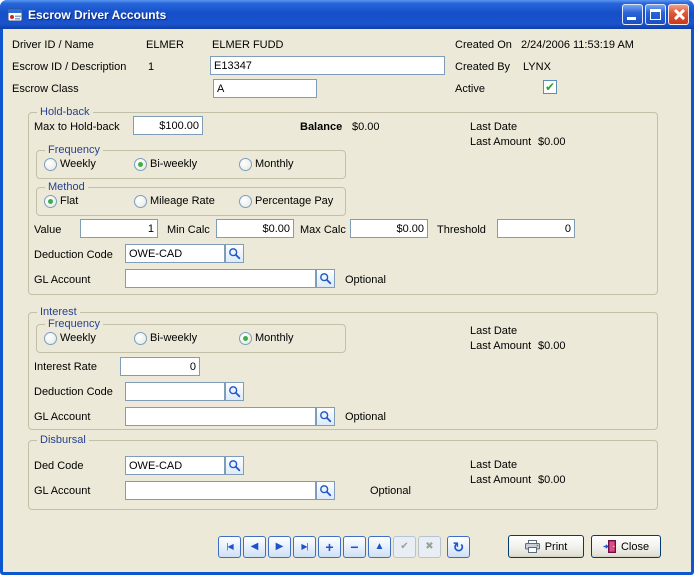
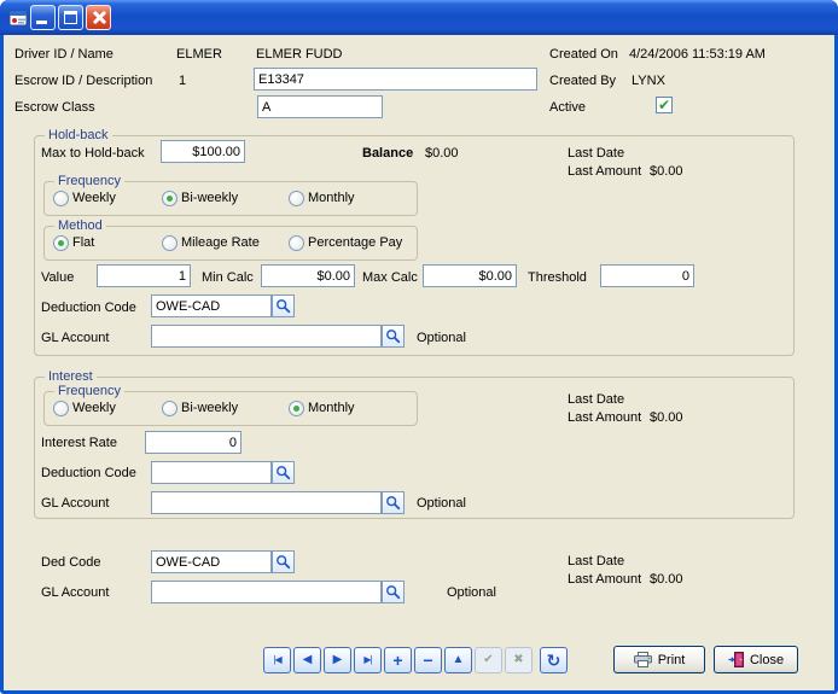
- Escrow Driver Accounts
  Driver ID / Name
  ELMER
  ELMER FUDD
  Created On
- 2/24/2006 11:53:19 AM
+ 4/24/2006 11:53:19 AM
  Escrow ID / Description
  1
  E13347
  Created By
  LYNX
  Escrow Class
  A
  Active
  ✔
  Hold-back
  Max to Hold-back
  $100.00
  Balance
  $0.00
  Last Date
  Last Amount
  $0.00
  Frequency
  Weekly
  Bi-weekly
  Monthly
  Method
  Flat
  Mileage Rate
  Percentage Pay
  Value
  1
  Min Calc
  $0.00
  Max Calc
  $0.00
  Threshold
  0
  Deduction Code
  OWE-CAD
  GL Account
  Optional
  Interest
  Frequency
  Weekly
  Bi-weekly
  Monthly
  Last Date
  Last Amount
  $0.00
  Interest Rate
  0
  Deduction Code
  GL Account
  Optional
- Disbursal
  Ded Code
  OWE-CAD
  Last Date
  Last Amount
  $0.00
  GL Account
  Optional
  |◀
  ◀
  ▶
  ▶|
  +
  −
  ▲
  ✔
  ✖
  ↻
  Print
  Close
